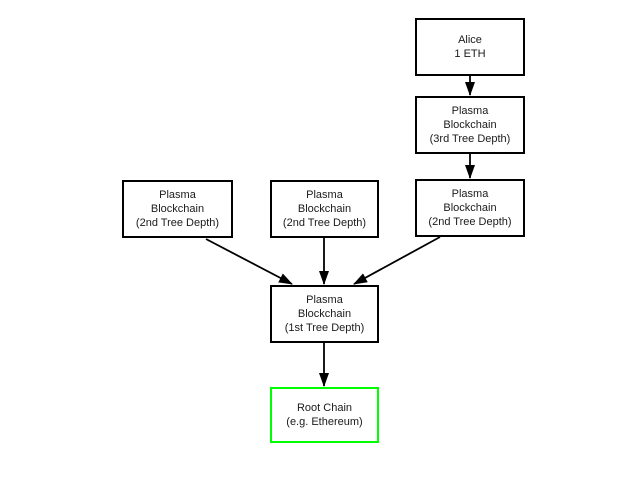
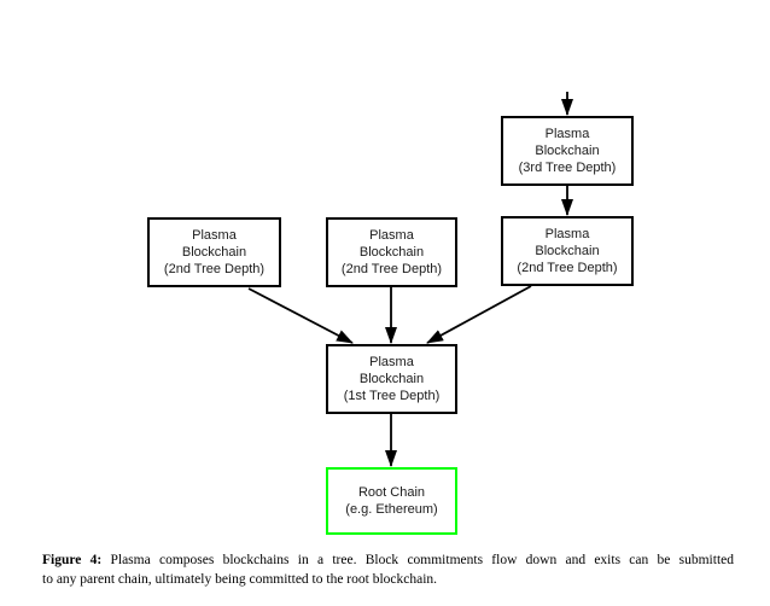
- Alice
- 1 ETH
  Plasma
  Blockchain
  (3rd Tree Depth)
  Plasma
  Blockchain
  (2nd Tree Depth)
  Plasma
  Blockchain
  (2nd Tree Depth)
  Plasma
  Blockchain
  (2nd Tree Depth)
  Plasma
  Blockchain
  (1st Tree Depth)
  Root Chain
  (e.g. Ethereum)
+ Figure 4: Plasma composes blockchains in a tree. Block commitments flow down and exits can be submitted
+ to any parent chain, ultimately being committed to the root blockchain.
